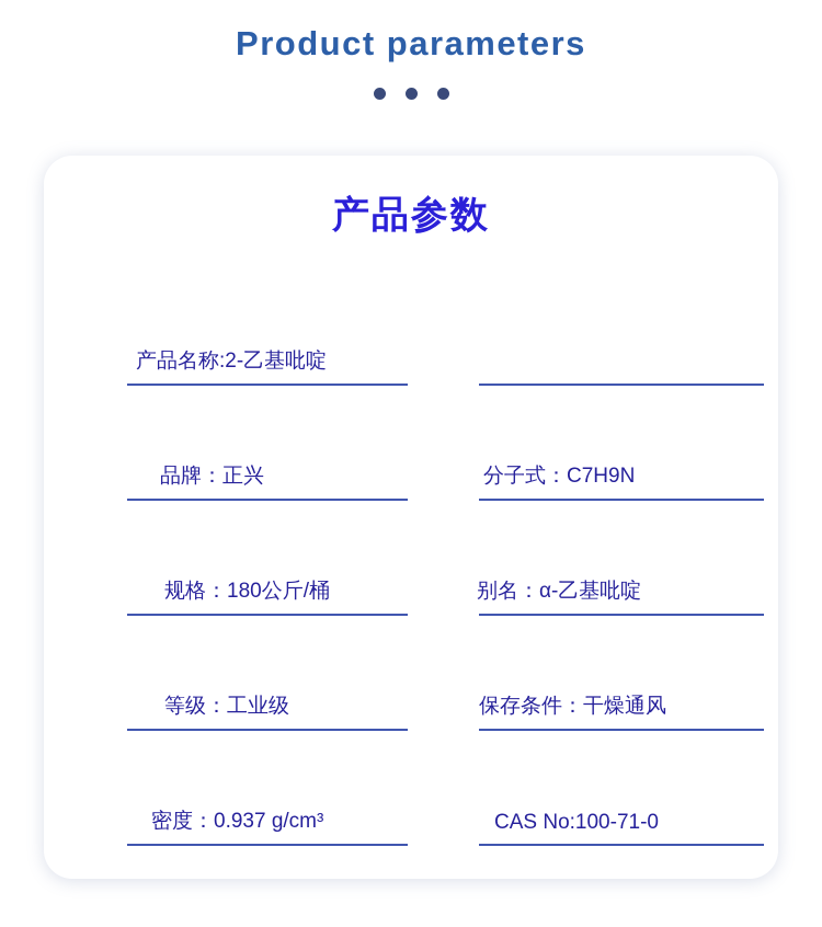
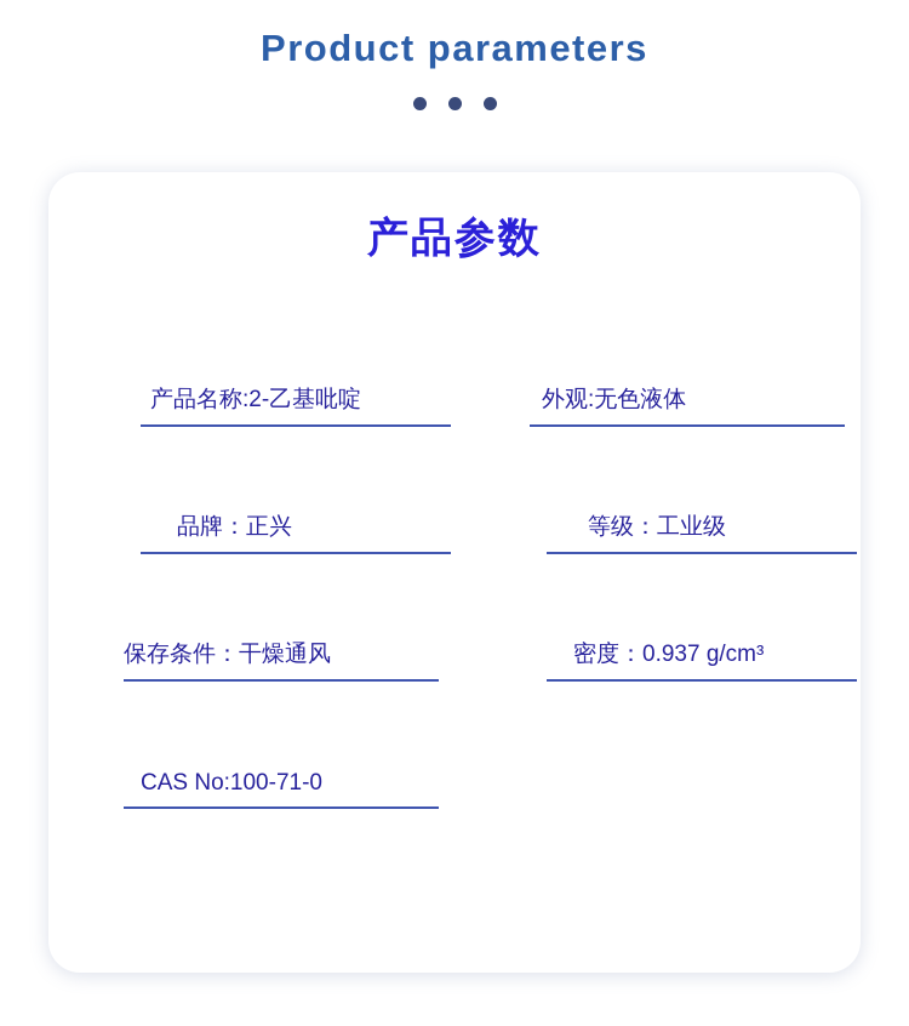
  Product parameters
  产品参数
  产品名称:2-乙基吡啶
+ 外观:无色液体
  品牌：正兴
- 分子式：C7H9N
- 规格：180公斤/桶
- 别名：α-乙基吡啶
  等级：工业级
  保存条件：干燥通风
  密度：0.937 g/cm³
  CAS No:100-71-0
